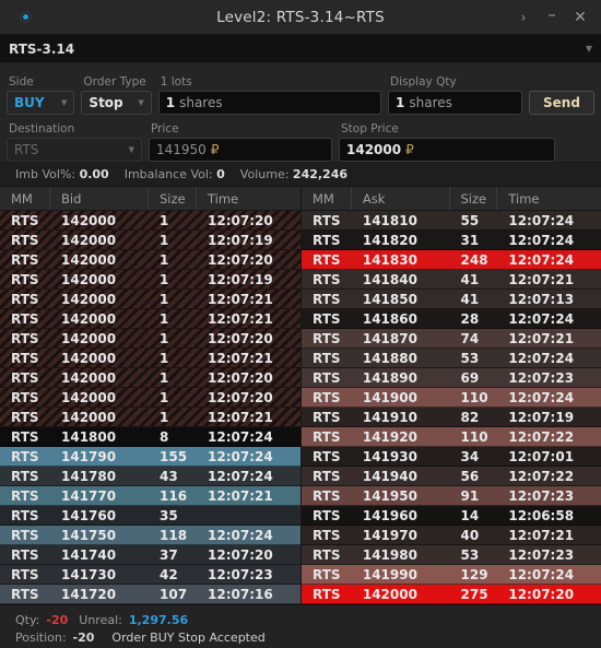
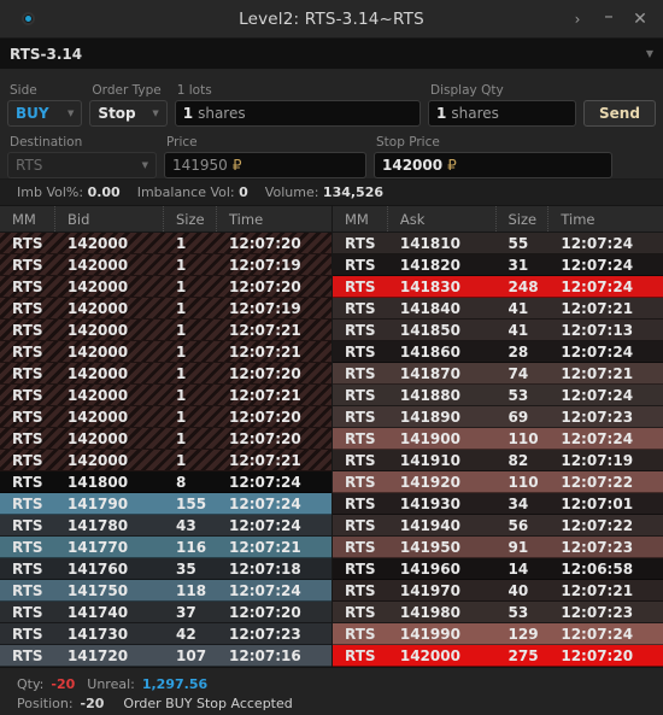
  Level2: RTS-3.14~RTS
  ›
  –
  ✕
  RTS-3.14
  ▼
  Side
  BUY
  ▼
  Order Type
  Stop
  ▼
  1 lots
  1
  shares
  Display Qty
  1
  shares
  Send
  Destination
  RTS
  ▼
  Price
  141950
  ₽
  Stop Price
  142000
  ₽
  Imb Vol%: 0.00
  Imbalance Vol: 0
- Volume: 242,246
+ Volume: 134,526
  MM
  Bid
  Size
  Time
  MM
  Ask
  Size
  Time
  RTS
  142000
  1
  12:07:20
  RTS
  142000
  1
  12:07:19
  RTS
  142000
  1
  12:07:20
  RTS
  142000
  1
  12:07:19
  RTS
  142000
  1
  12:07:21
  RTS
  142000
  1
  12:07:21
  RTS
  142000
  1
  12:07:20
  RTS
  142000
  1
  12:07:21
  RTS
  142000
  1
  12:07:20
  RTS
  142000
  1
  12:07:20
  RTS
  142000
  1
  12:07:21
  RTS
  141800
  8
  12:07:24
  RTS
  141790
  155
  12:07:24
  RTS
  141780
  43
  12:07:24
  RTS
  141770
  116
  12:07:21
  RTS
  141760
  35
+ 12:07:18
  RTS
  141750
  118
  12:07:24
  RTS
  141740
  37
  12:07:20
  RTS
  141730
  42
  12:07:23
  RTS
  141720
  107
  12:07:16
  RTS
  141810
  55
  12:07:24
  RTS
  141820
  31
  12:07:24
  RTS
  141830
  248
  12:07:24
  RTS
  141840
  41
  12:07:21
  RTS
  141850
  41
  12:07:13
  RTS
  141860
  28
  12:07:24
  RTS
  141870
  74
  12:07:21
  RTS
  141880
  53
  12:07:24
  RTS
  141890
  69
  12:07:23
  RTS
  141900
  110
  12:07:24
  RTS
  141910
  82
  12:07:19
  RTS
  141920
  110
  12:07:22
  RTS
  141930
  34
  12:07:01
  RTS
  141940
  56
  12:07:22
  RTS
  141950
  91
  12:07:23
  RTS
  141960
  14
  12:06:58
  RTS
  141970
  40
  12:07:21
  RTS
  141980
  53
  12:07:23
  RTS
  141990
  129
  12:07:24
  RTS
  142000
  275
  12:07:20
  Qty:
  -20
  Unreal:
  1,297.56
  Position:
  -20
  Order BUY Stop Accepted
